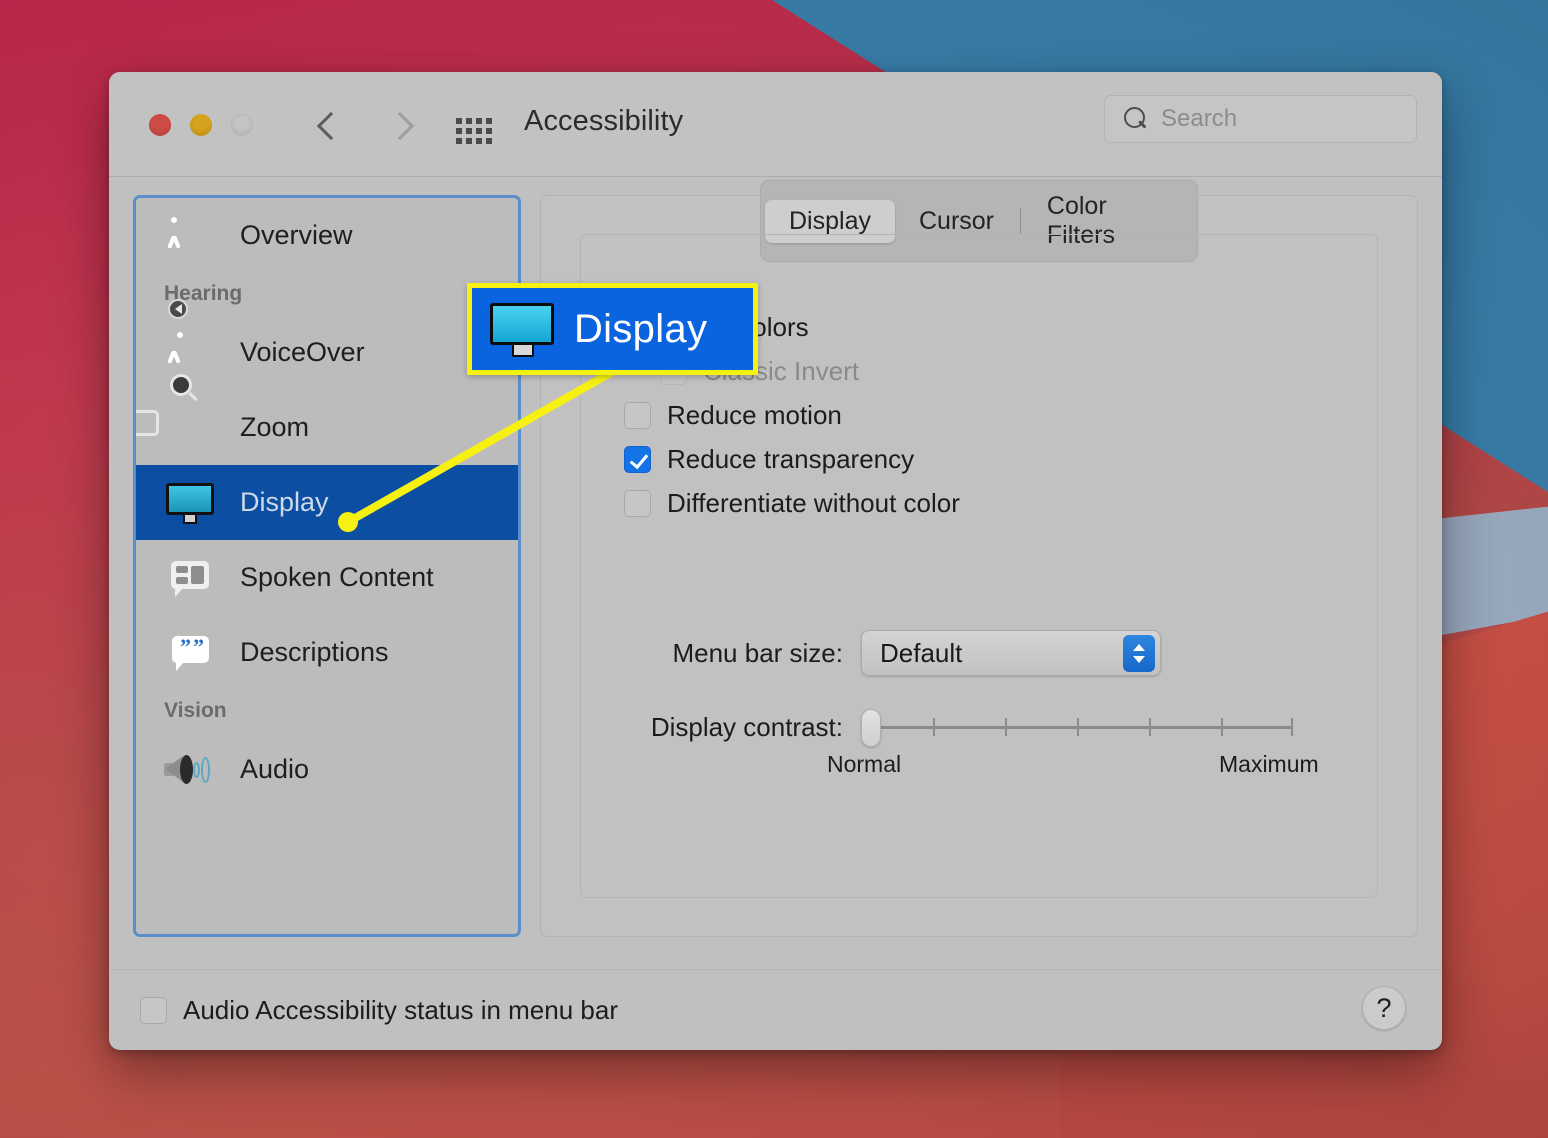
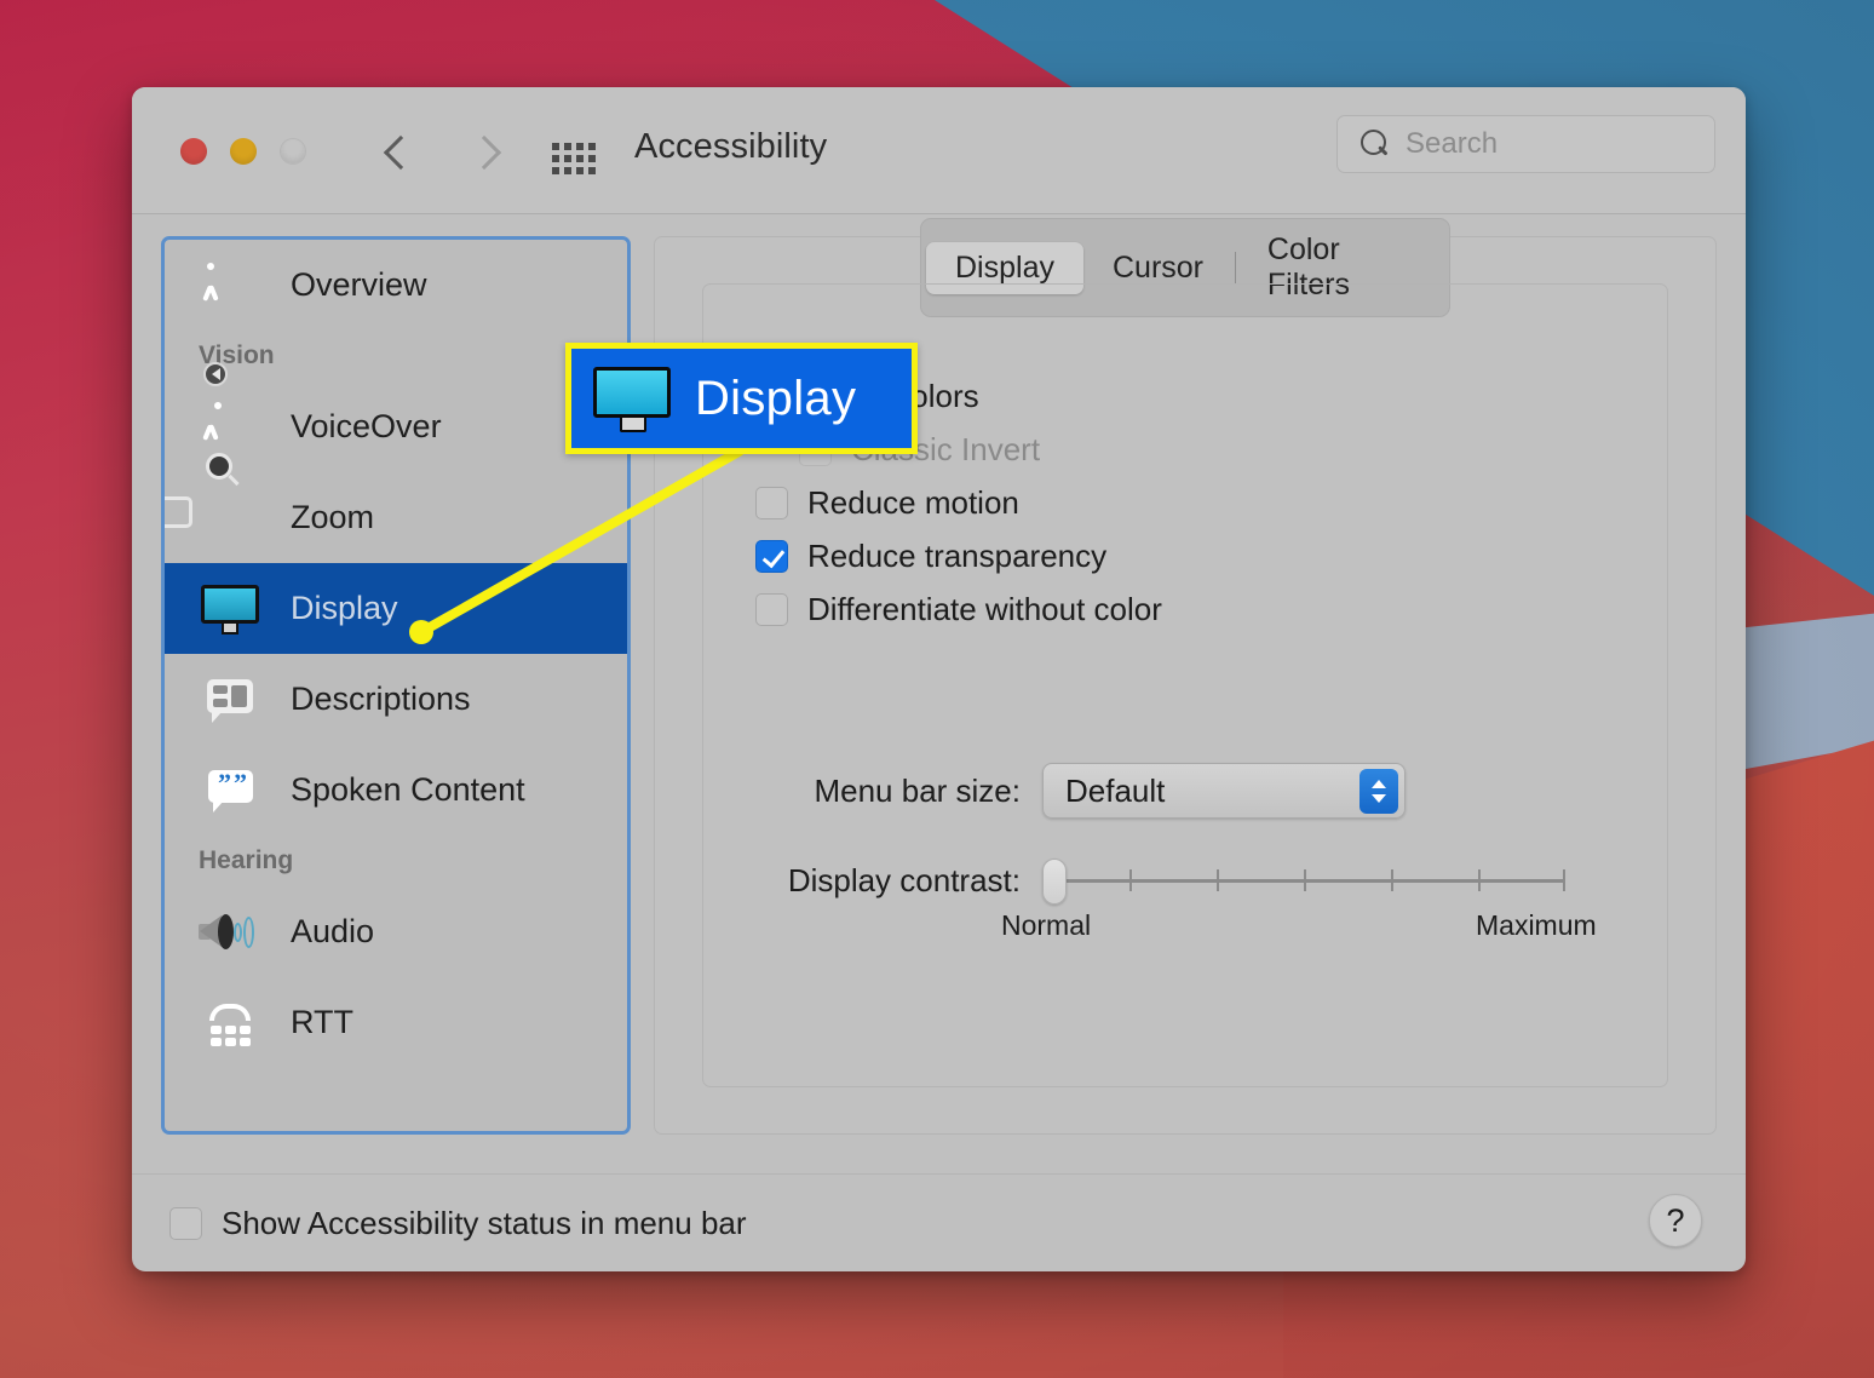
  Accessibility
  Search
  Overview
- Hearing
+ Vision
  VoiceOver
  Zoom
  Display
- Spoken Content
+ Descriptions
  ”
  ”
- Descriptions
+ Spoken Content
- Vision
+ Hearing
  Audio
+ RTT
  Display
  Cursor
  Color Filters
  Reduce motion
  Reduce transparency
  Differentiate without color
  Menu bar size:
  Default
  Display contrast:
  Normal
  Maximum
- Audio Accessibility status in menu bar
+ Show Accessibility status in menu bar
  ?
  Display
